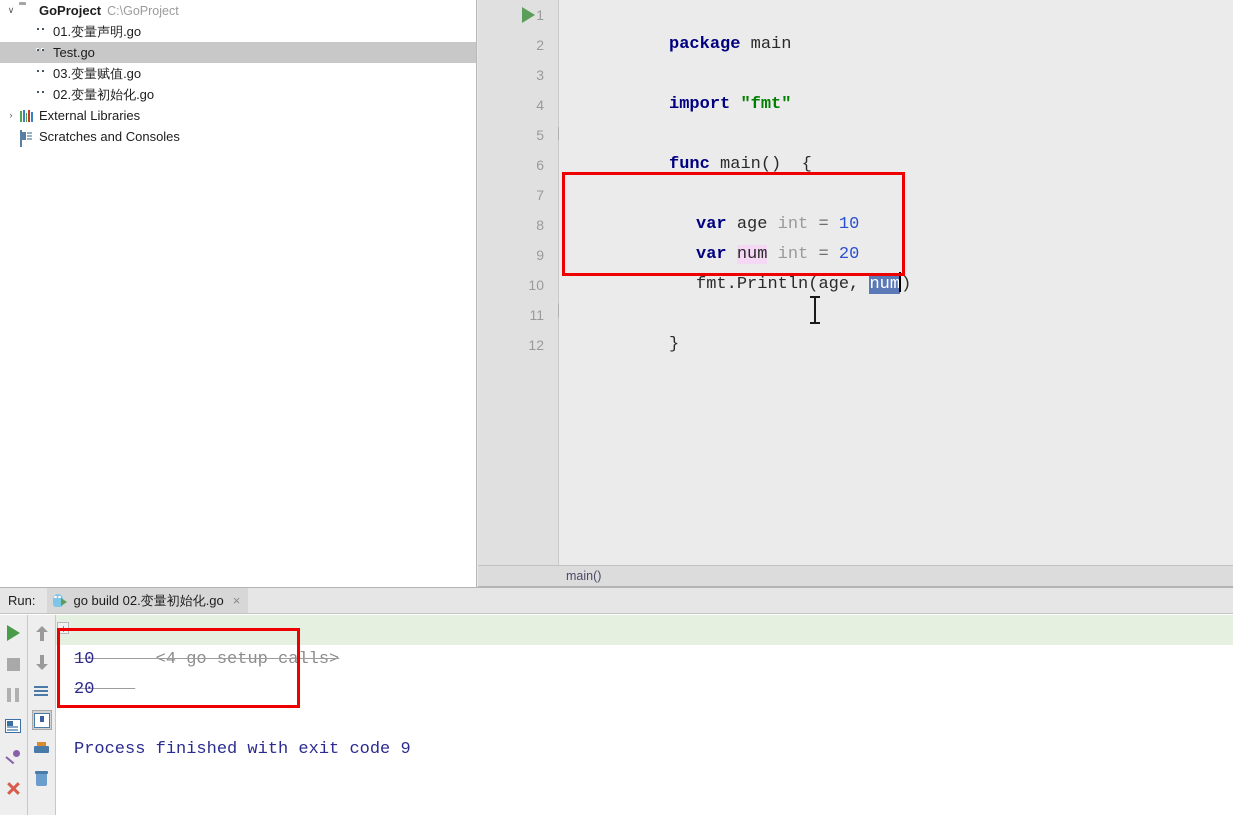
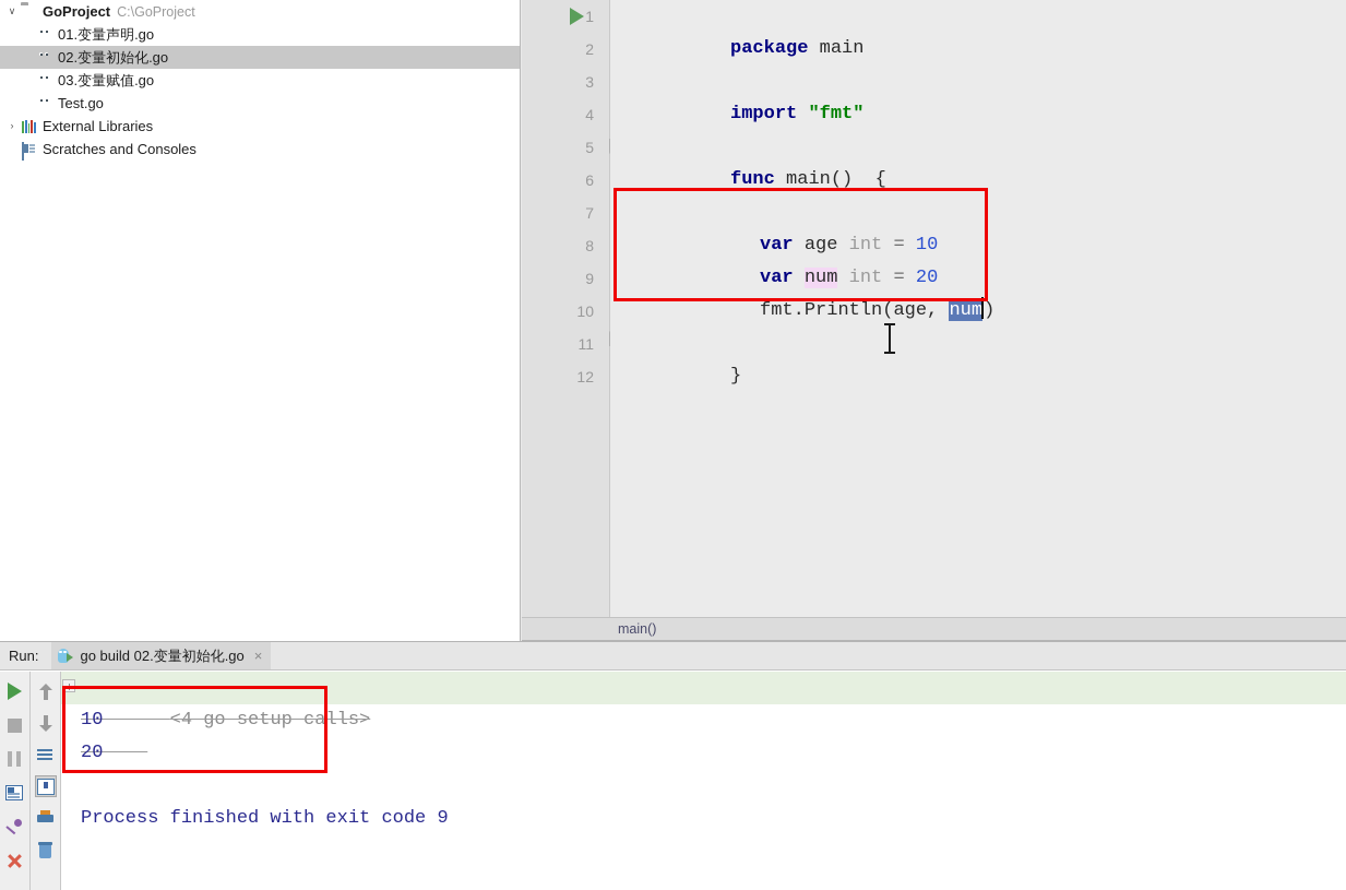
  ∨
  GoProject
  C:\GoProject
  01.变量声明.go
- Test.go
+ 02.变量初始化.go
  03.变量赋值.go
- 02.变量初始化.go
+ Test.go
  ›
  External Libraries
  Scratches and Consoles
  1
  2
  3
  4
  5
  6
  7
  8
  9
  10
  11
  12
  package main
  import "fmt"
  func main() {
  var age int = 10
  var num int = 20
  fmt.Println(age, num)
  }
  main()
  Run:
  go build 02.变量初始化.go
  ×
  <4 go setup calls>
  10
  20
  Process finished with exit code 9
